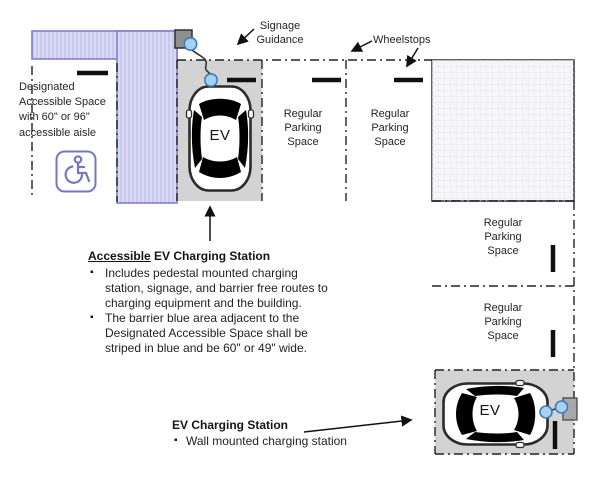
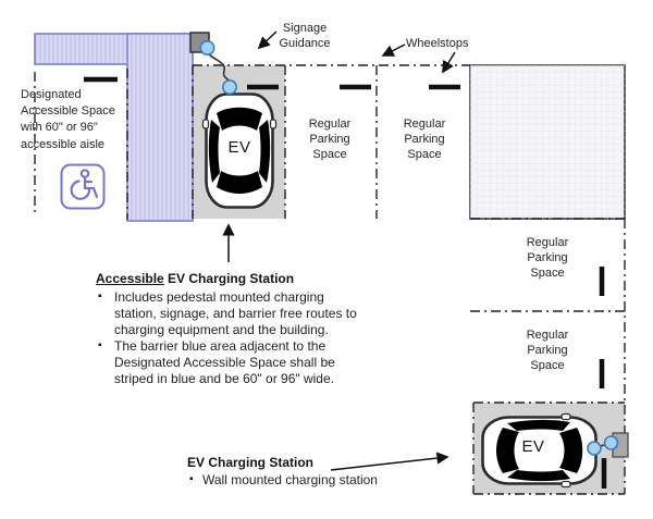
  Signage
  Guidance
  Wheelstops
  Designated
  Accessible Space
  with 60" or 96"
  accessible aisle
  Regular
  Parking
  Space
  Regular
  Parking
  Space
  Regular
  Parking
  Space
  Regular
  Parking
  Space
  EV
  EV
  Accessible EV Charging Station
  ▪
  Includes pedestal mounted charging
  station, signage, and barrier free routes to
  charging equipment and the building.
  ▪
  The barrier blue area adjacent to the
  Designated Accessible Space shall be
- striped in blue and be 60" or 49" wide.
+ striped in blue and be 60" or 96" wide.
  EV Charging Station
  ▪
  Wall mounted charging station
